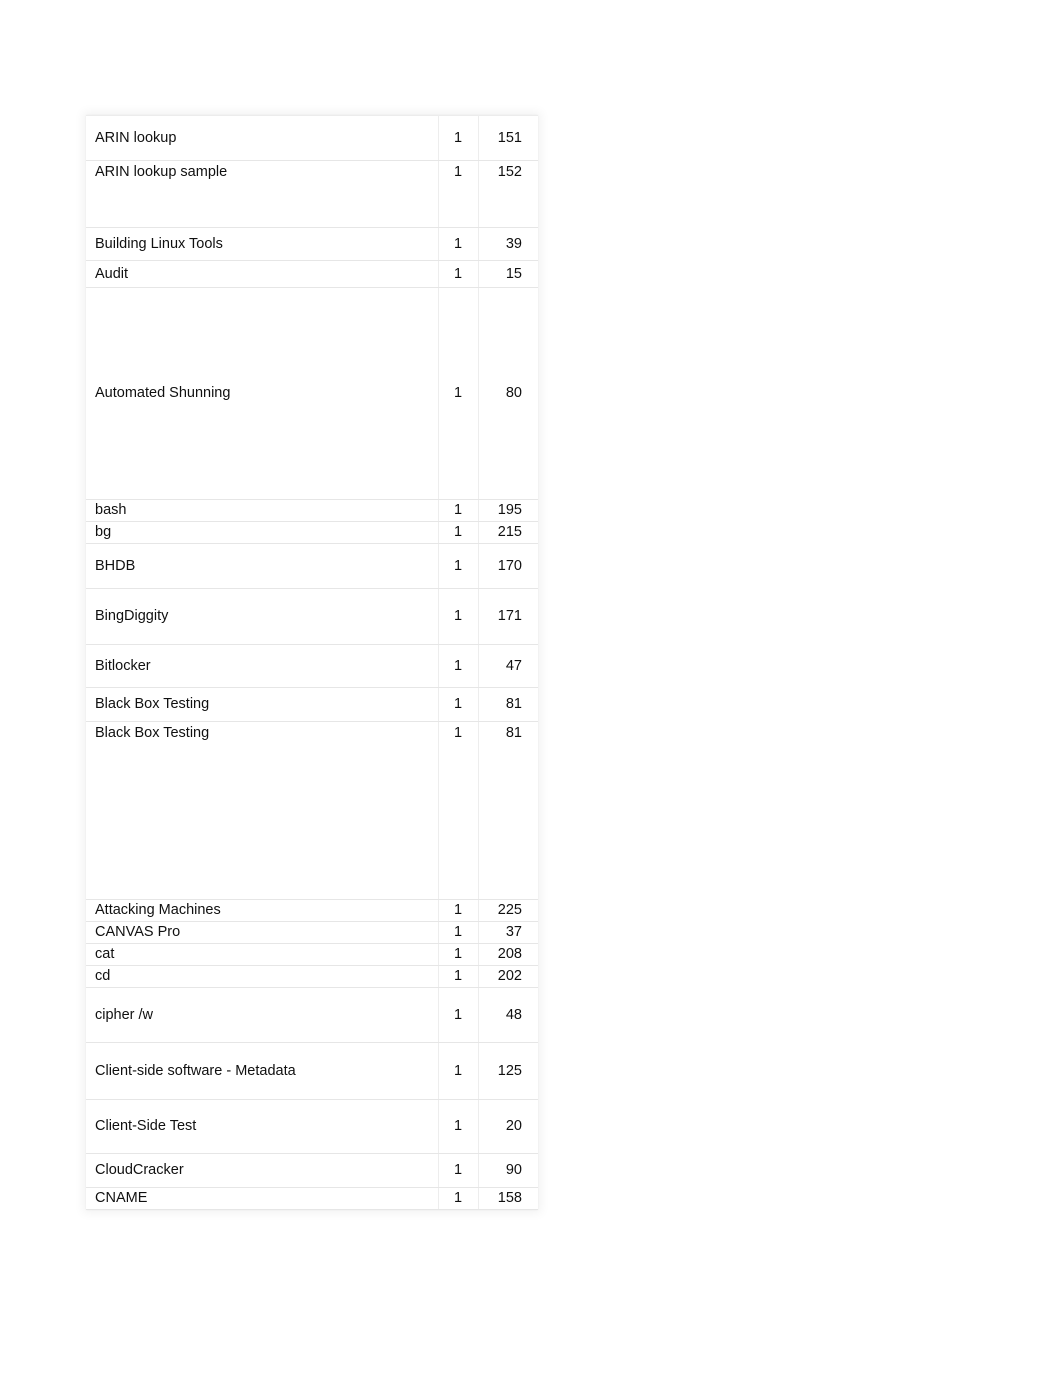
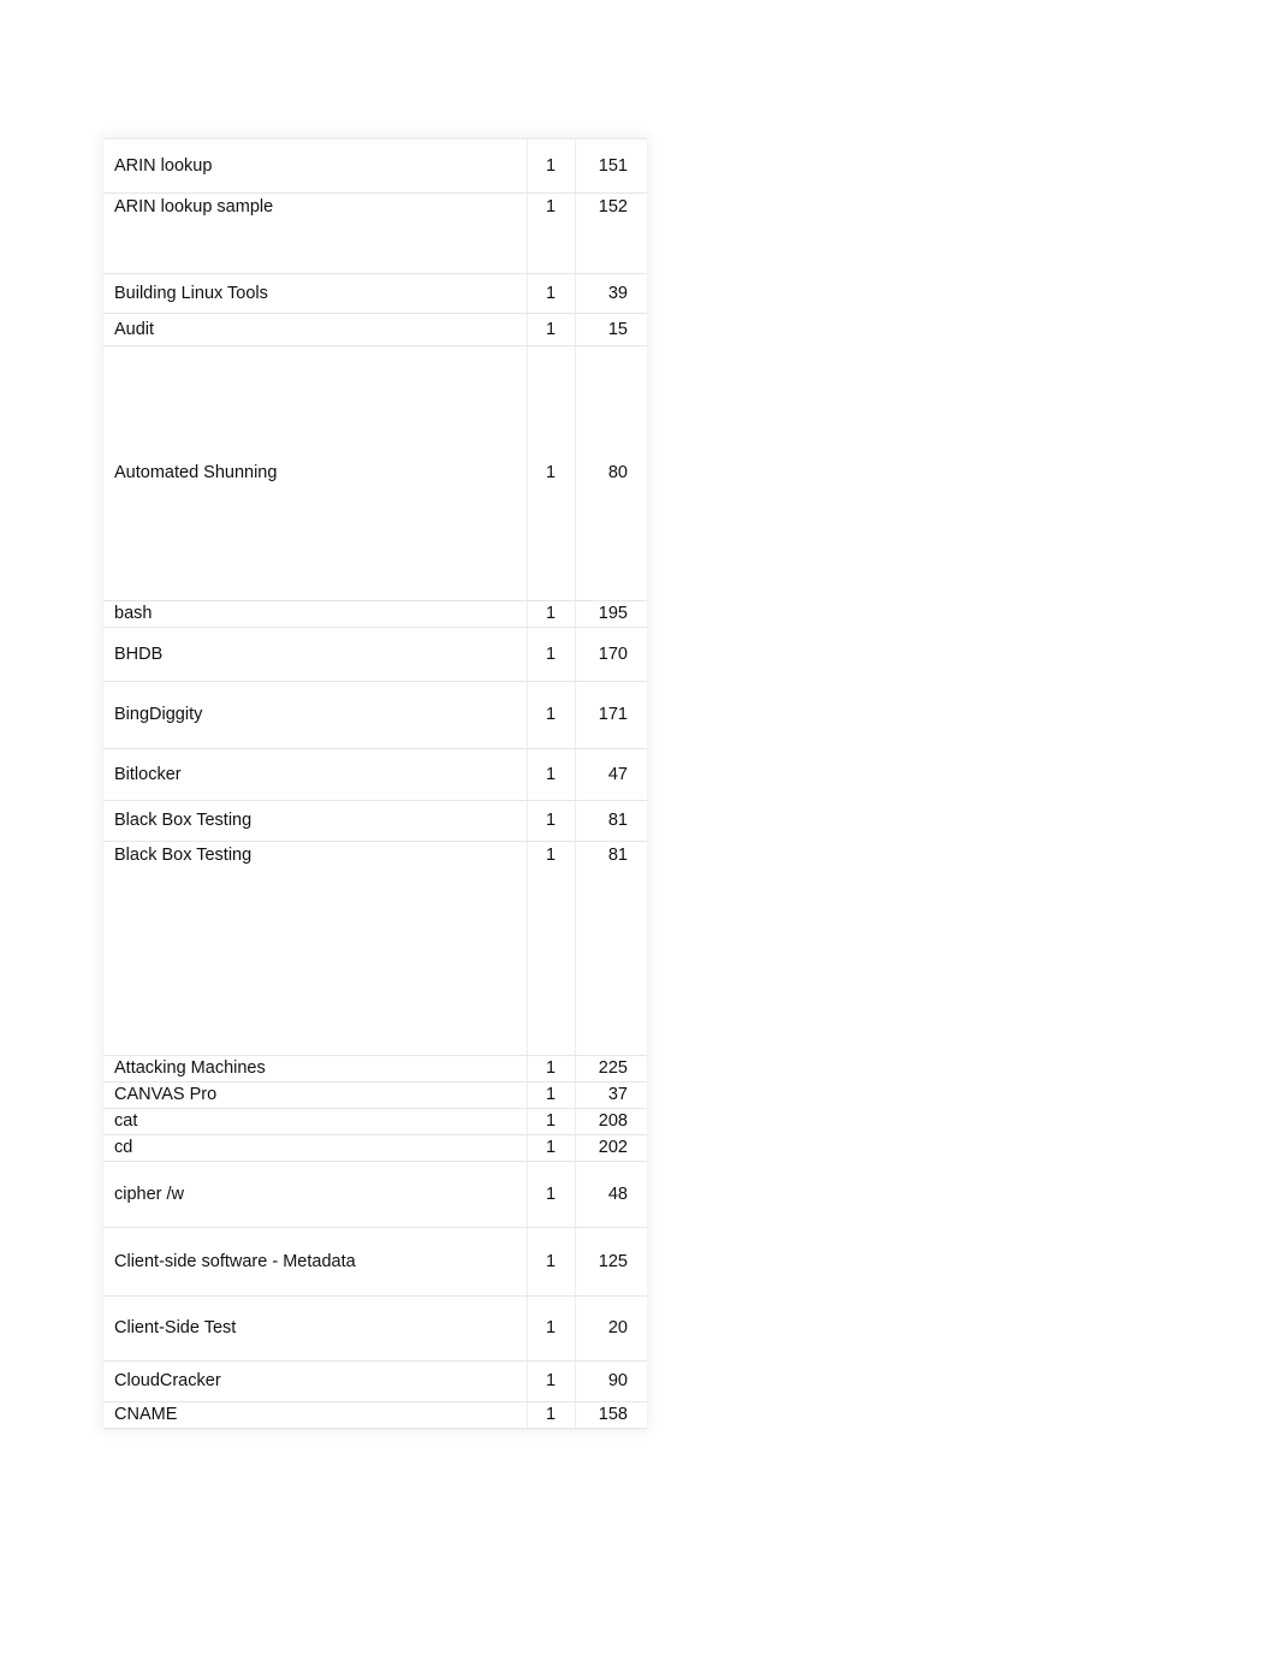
  ARIN lookup	1	151
  ARIN lookup sample	1	152
  Building Linux Tools	1	39
  Audit	1	15
  Automated Shunning	1	80
  bash	1	195
- bg	1	215
  BHDB	1	170
  BingDiggity	1	171
  Bitlocker	1	47
  Black Box Testing	1	81
  Black Box Testing	1	81
  Attacking Machines	1	225
  CANVAS Pro	1	37
  cat	1	208
  cd	1	202
  cipher /w	1	48
  Client-side software - Metadata	1	125
  Client-Side Test	1	20
  CloudCracker	1	90
  CNAME	1	158
